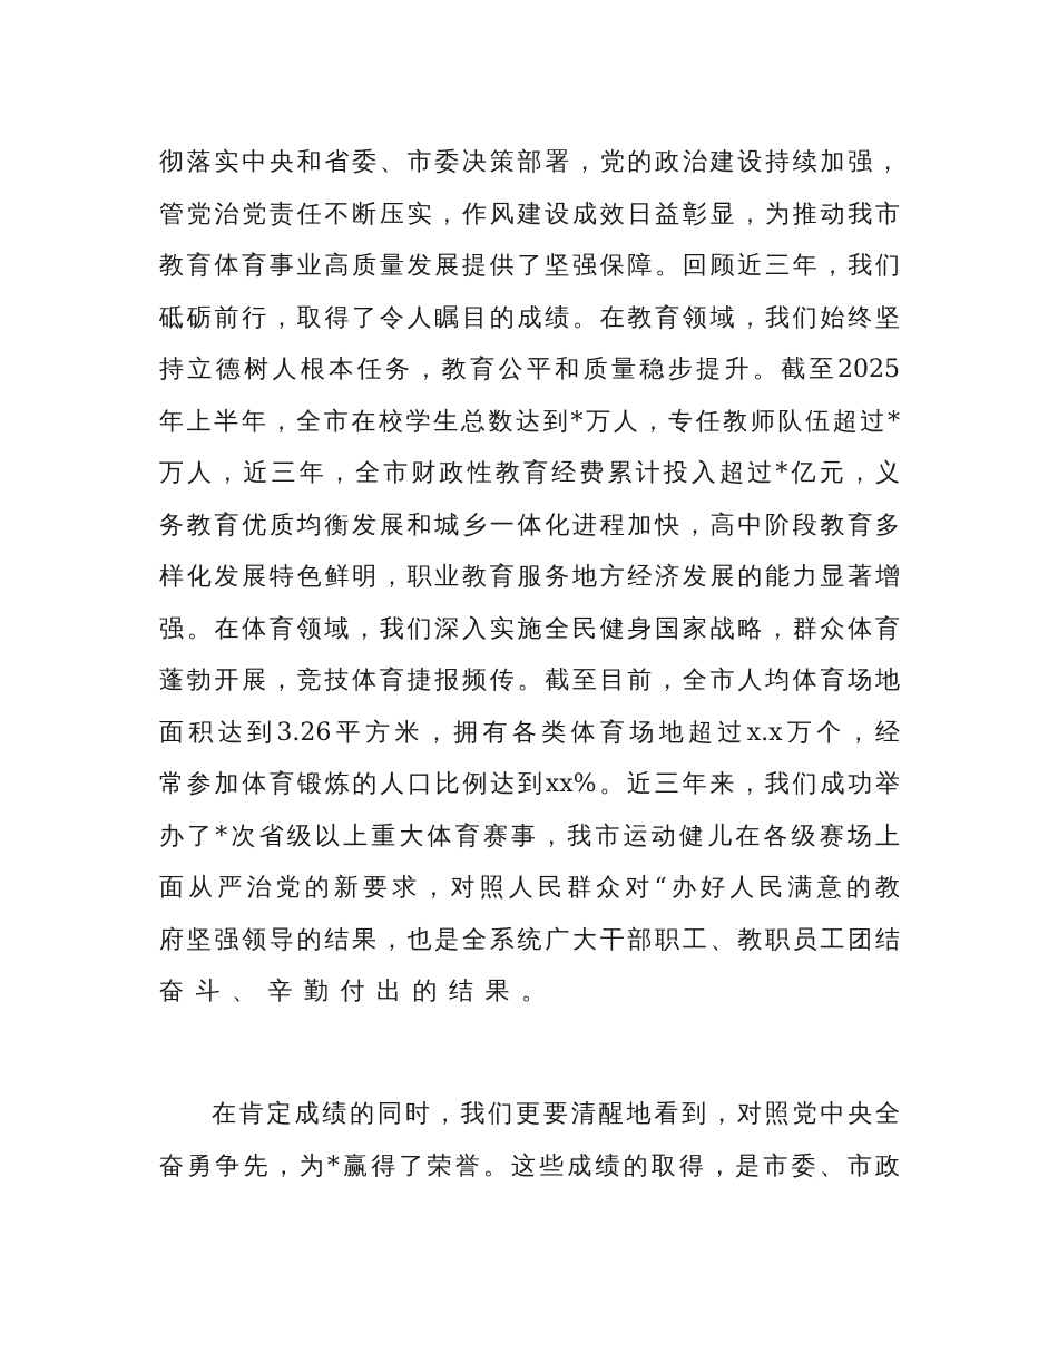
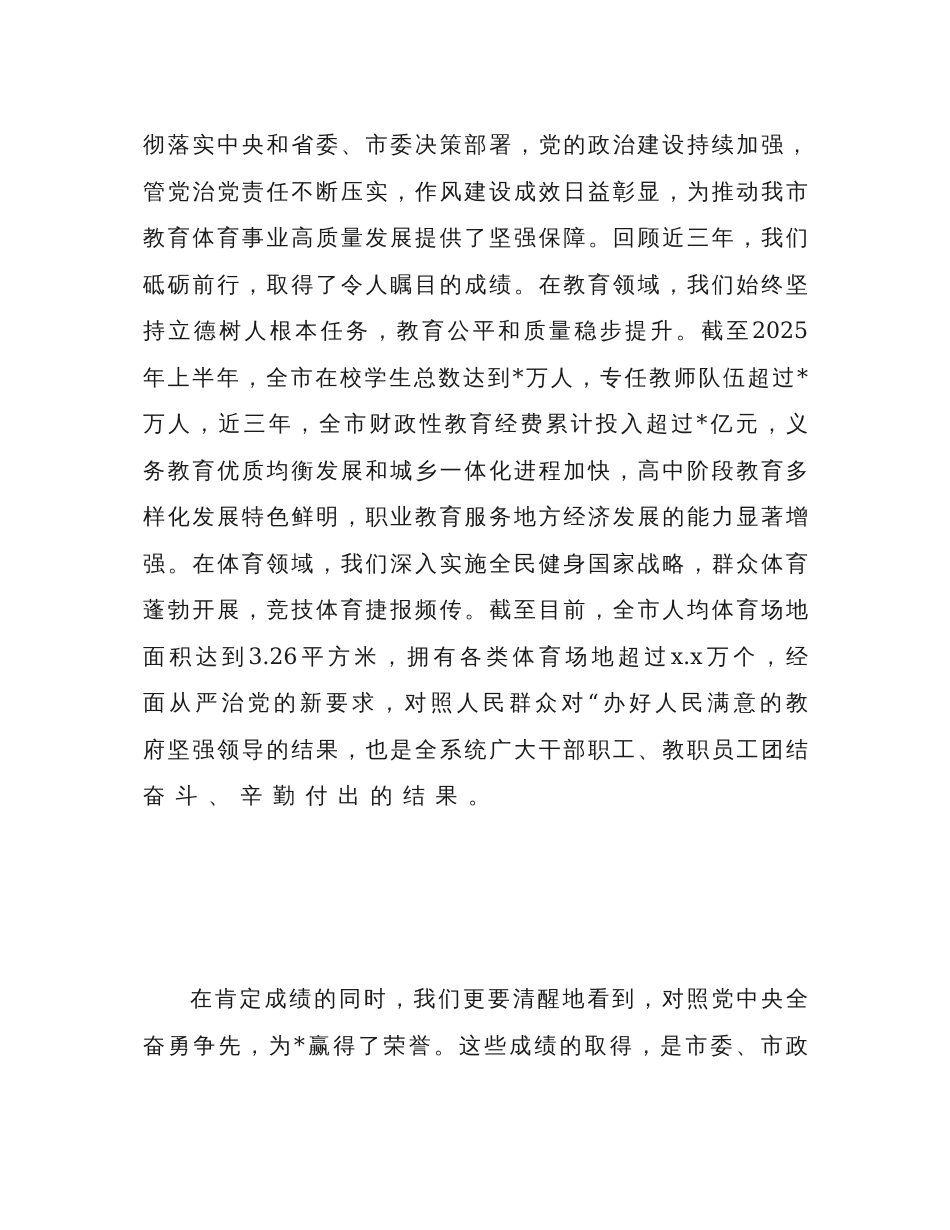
  彻落实中央和省委、市委决策部署，党的政治建设持续加强，
  管党治党责任不断压实，作风建设成效日益彰显，为推动我市
  教育体育事业高质量发展提供了坚强保障。回顾近三年，我们
  砥砺前行，取得了令人瞩目的成绩。在教育领域，我们始终坚
  持立德树人根本任务，教育公平和质量稳步提升。截至2025
  年上半年，全市在校学生总数达到*万人，专任教师队伍超过*
  万人，近三年，全市财政性教育经费累计投入超过*亿元，义
  务教育优质均衡发展和城乡一体化进程加快，高中阶段教育多
  样化发展特色鲜明，职业教育服务地方经济发展的能力显著增
  强。在体育领域，我们深入实施全民健身国家战略，群众体育
  蓬勃开展，竞技体育捷报频传。截至目前，全市人均体育场地
  面积达到3.26平方米，拥有各类体育场地超过x.x万个，经
- 常参加体育锻炼的人口比例达到xx%。近三年来，我们成功举
- 办了*次省级以上重大体育赛事，我市运动健儿在各级赛场上
  面从严治党的新要求，对照人民群众对“办好人民满意的教
  府坚强领导的结果，也是全系统广大干部职工、教职员工团结
  奋斗、辛勤付出的结果。
  在肯定成绩的同时，我们更要清醒地看到，对照党中央全
  奋勇争先，为*赢得了荣誉。这些成绩的取得，是市委、市政
